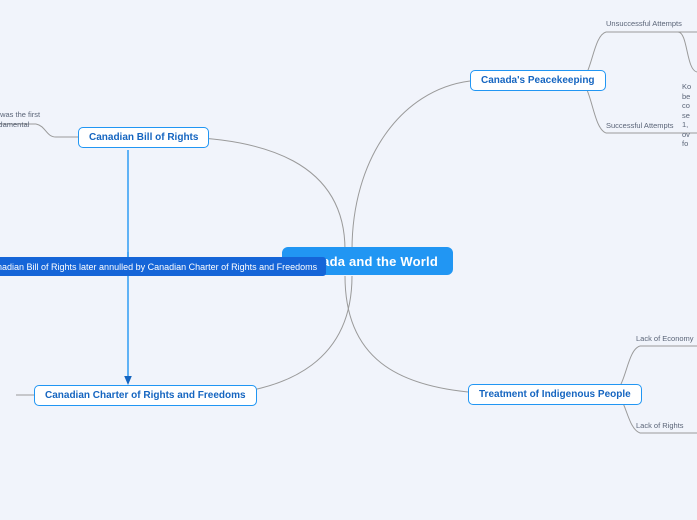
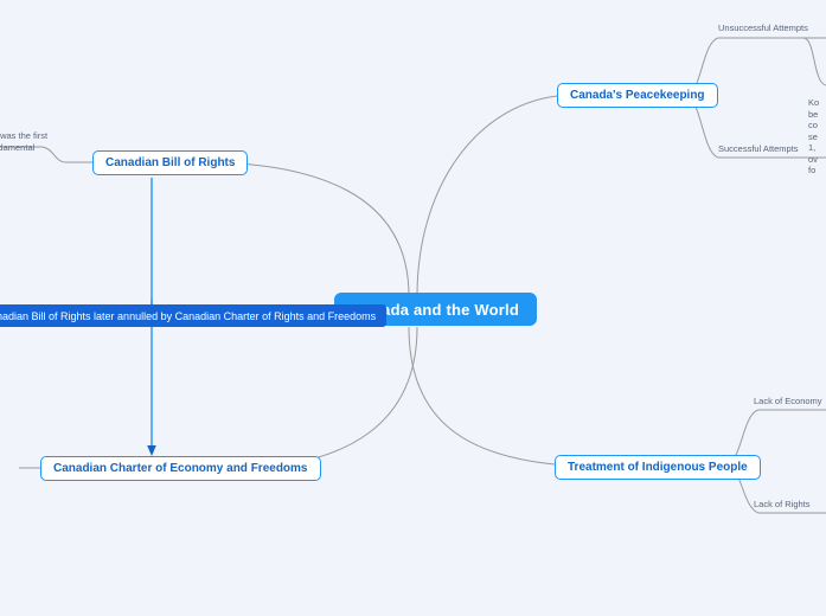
  da and the World
  Canada's Peacekeeping
  Treatment of Indigenous People
  Canadian Bill of Rights
- Canadian Charter of Rights and Freedoms
+ Canadian Charter of Economy and Freedoms
  adian Bill of Rights later annulled by Canadian Charter of Rights and Freedoms
  Unsuccessful Attempts
  Successful Attempts
  Lack of Economy
  Lack of Rights
  Ko
  be
  co
  se
  1,
  ov
  fo
  was the first
  damental
